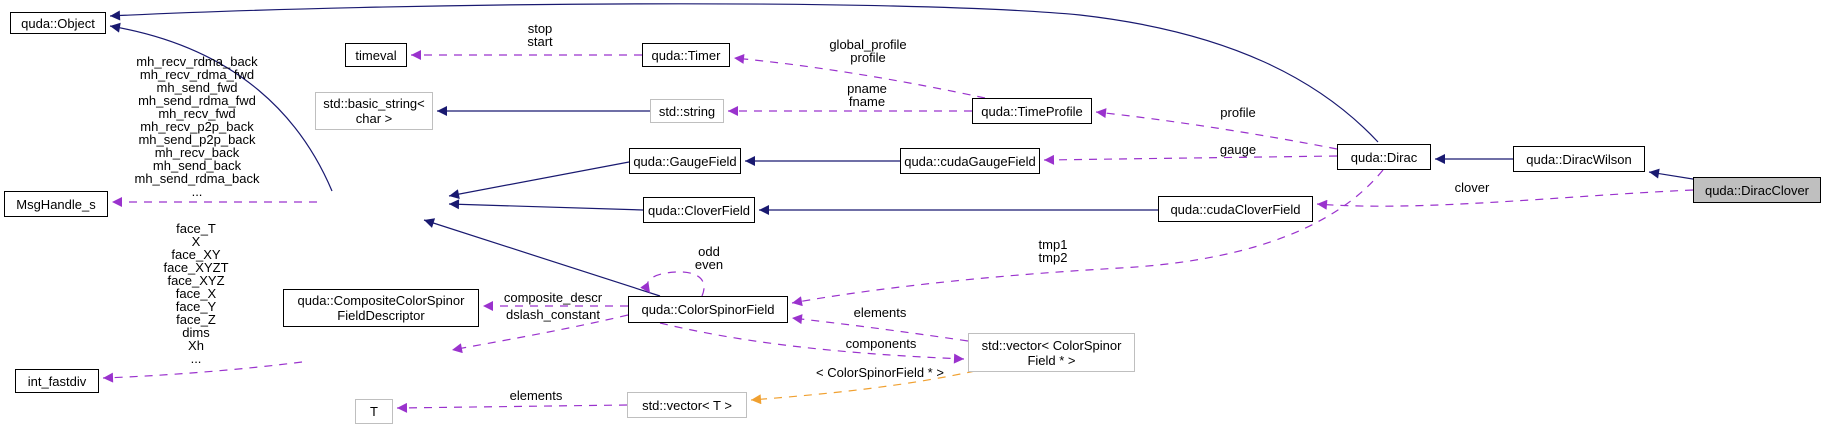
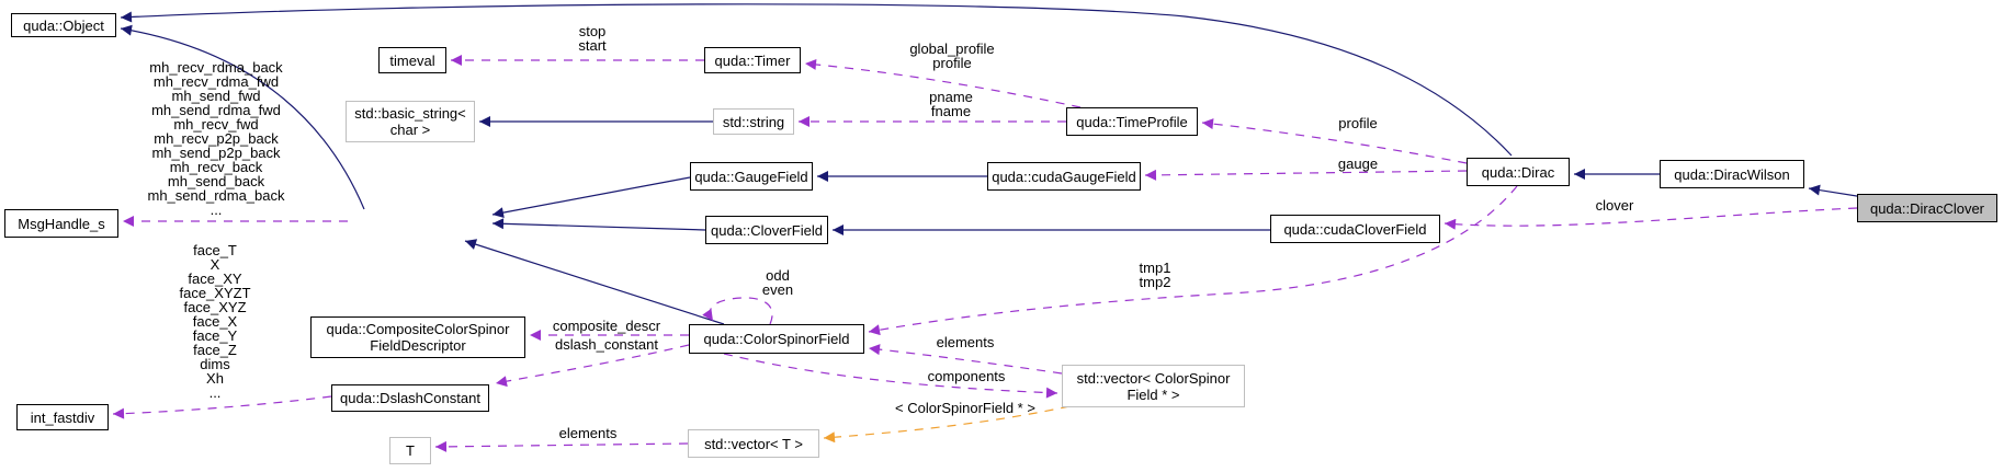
  quda::Object
  timeval
  quda::Timer
  std::basic_string<
  char >
  std::string
  quda::TimeProfile
  quda::GaugeField
  quda::cudaGaugeField
  MsgHandle_s
  quda::CloverField
  quda::cudaCloverField
  quda::Dirac
  quda::DiracWilson
  quda::DiracClover
  quda::CompositeColorSpinor
  FieldDescriptor
  quda::ColorSpinorField
+ quda::DslashConstant
  int_fastdiv
  T
  std::vector< T >
  std::vector< ColorSpinor
  Field * >
  stop
  start
  global_profile
  profile
  pname
  fname
  profile
  gauge
  clover
  tmp1
  tmp2
  odd
  even
  elements
  components
  < ColorSpinorField * >
  composite_descr
  dslash_constant
  elements
  mh_recv_rdma_back
  mh_recv_rdma_fwd
  mh_send_fwd
  mh_send_rdma_fwd
  mh_recv_fwd
  mh_recv_p2p_back
  mh_send_p2p_back
  mh_recv_back
  mh_send_back
  mh_send_rdma_back
  ...
  face_T
  X
  face_XY
  face_XYZT
  face_XYZ
  face_X
  face_Y
  face_Z
  dims
  Xh
  ...
